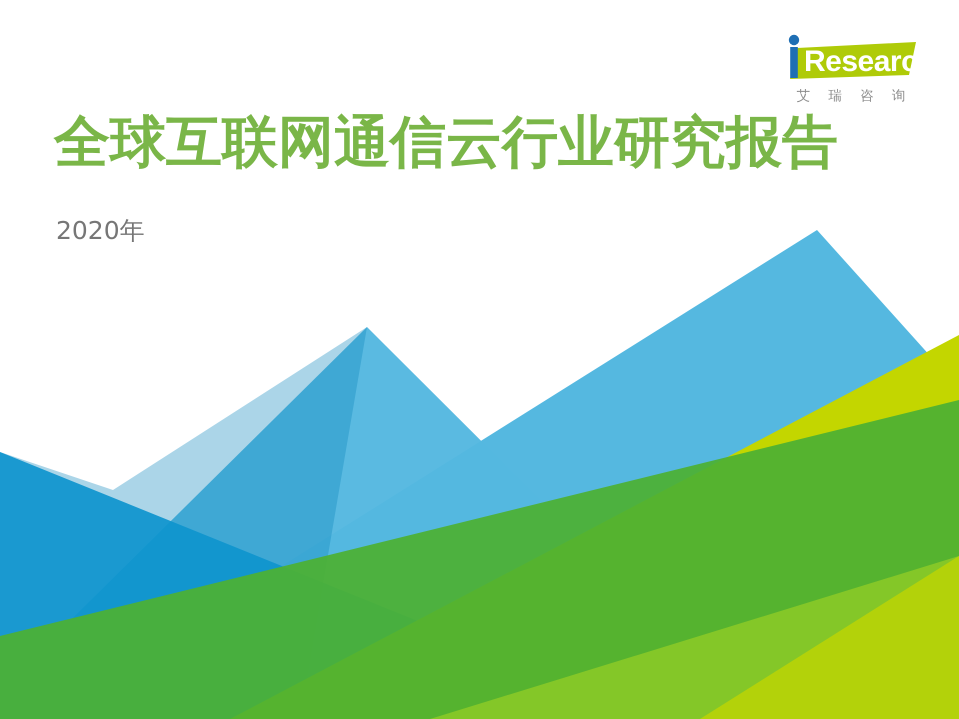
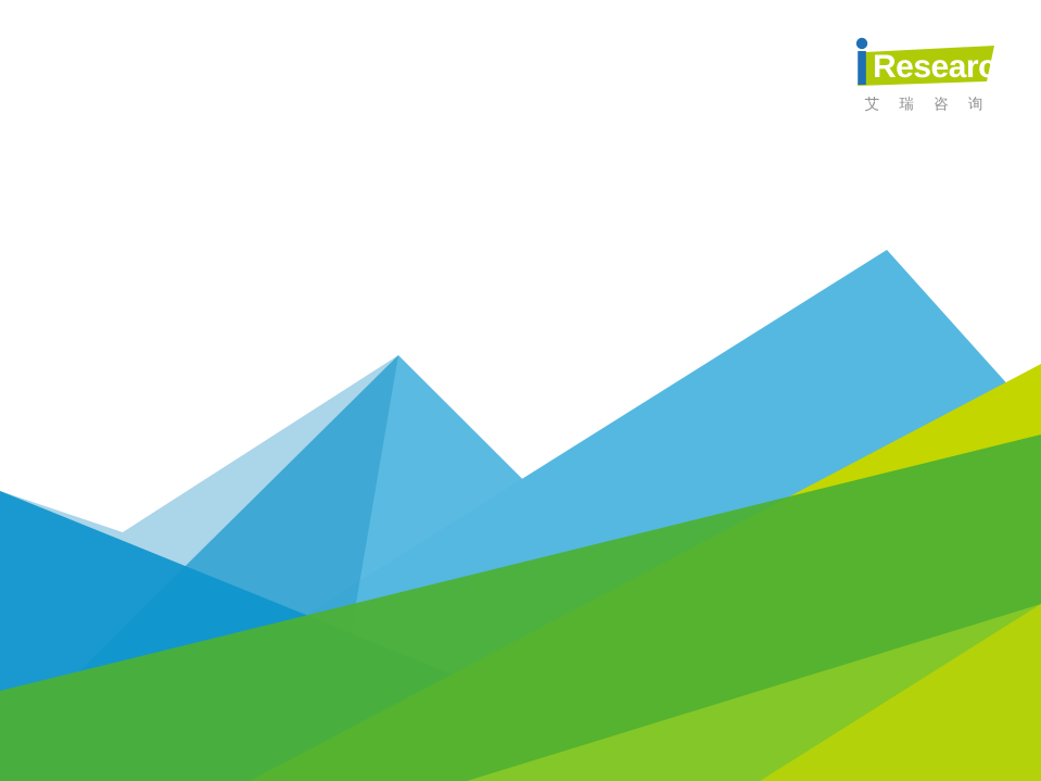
  Researc
  艾 瑞 咨 询
- 全球互联网通信云行业研究报告
- 2020年
